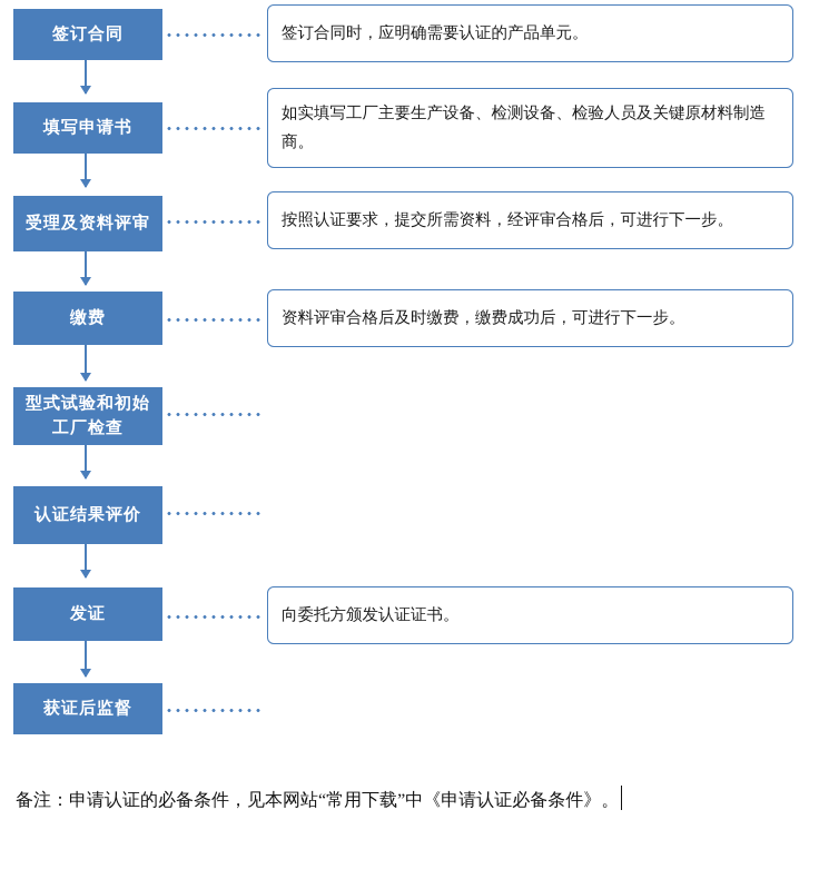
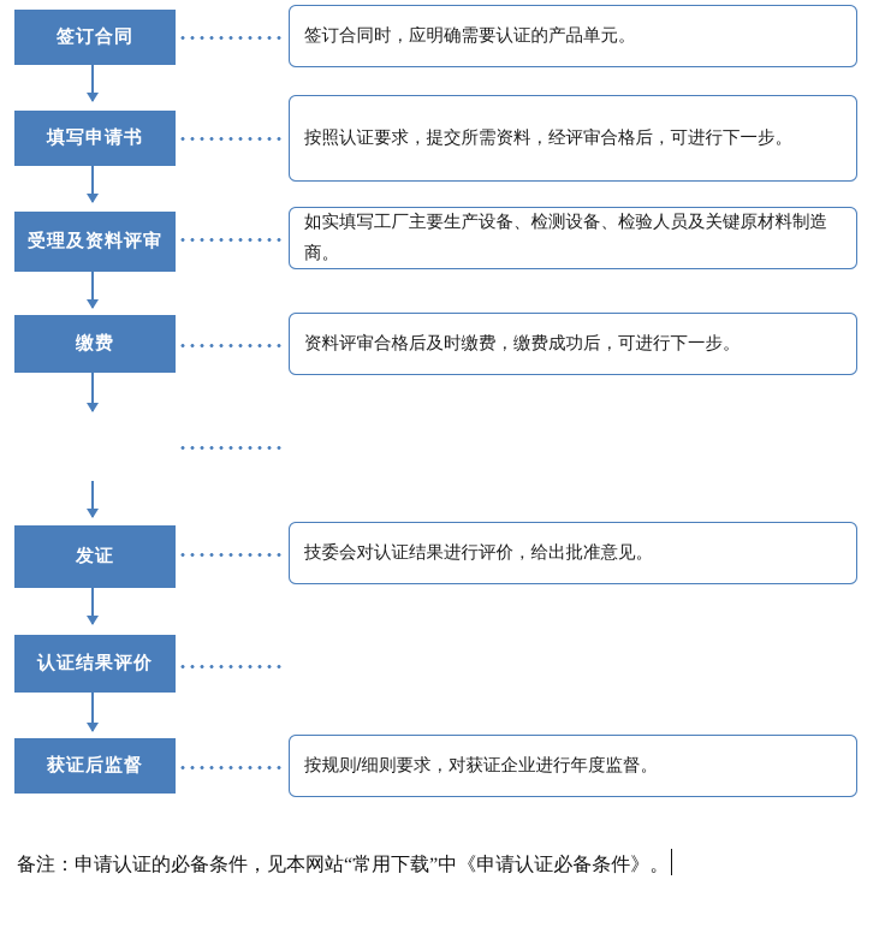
  签订合同
  签订合同时，应明确需要认证的产品单元。
  填写申请书
- 如实填写工厂主要生产设备、检测设备、检验人员及关键原材料制造商。
+ 按照认证要求，提交所需资料，经评审合格后，可进行下一步。
  受理及资料评审
- 按照认证要求，提交所需资料，经评审合格后，可进行下一步。
+ 如实填写工厂主要生产设备、检测设备、检验人员及关键原材料制造商。
  缴费
  资料评审合格后及时缴费，缴费成功后，可进行下一步。
- 型式试验和初始工厂检查
- 认证结果评价
+ 发证
+ 技委会对认证结果进行评价，给出批准意见。
- 发证
+ 认证结果评价
- 向委托方颁发认证证书。
  获证后监督
+ 按规则/细则要求，对获证企业进行年度监督。
  备注：申请认证的必备条件，见本网站“常用下载”中《申请认证必备条件》。
